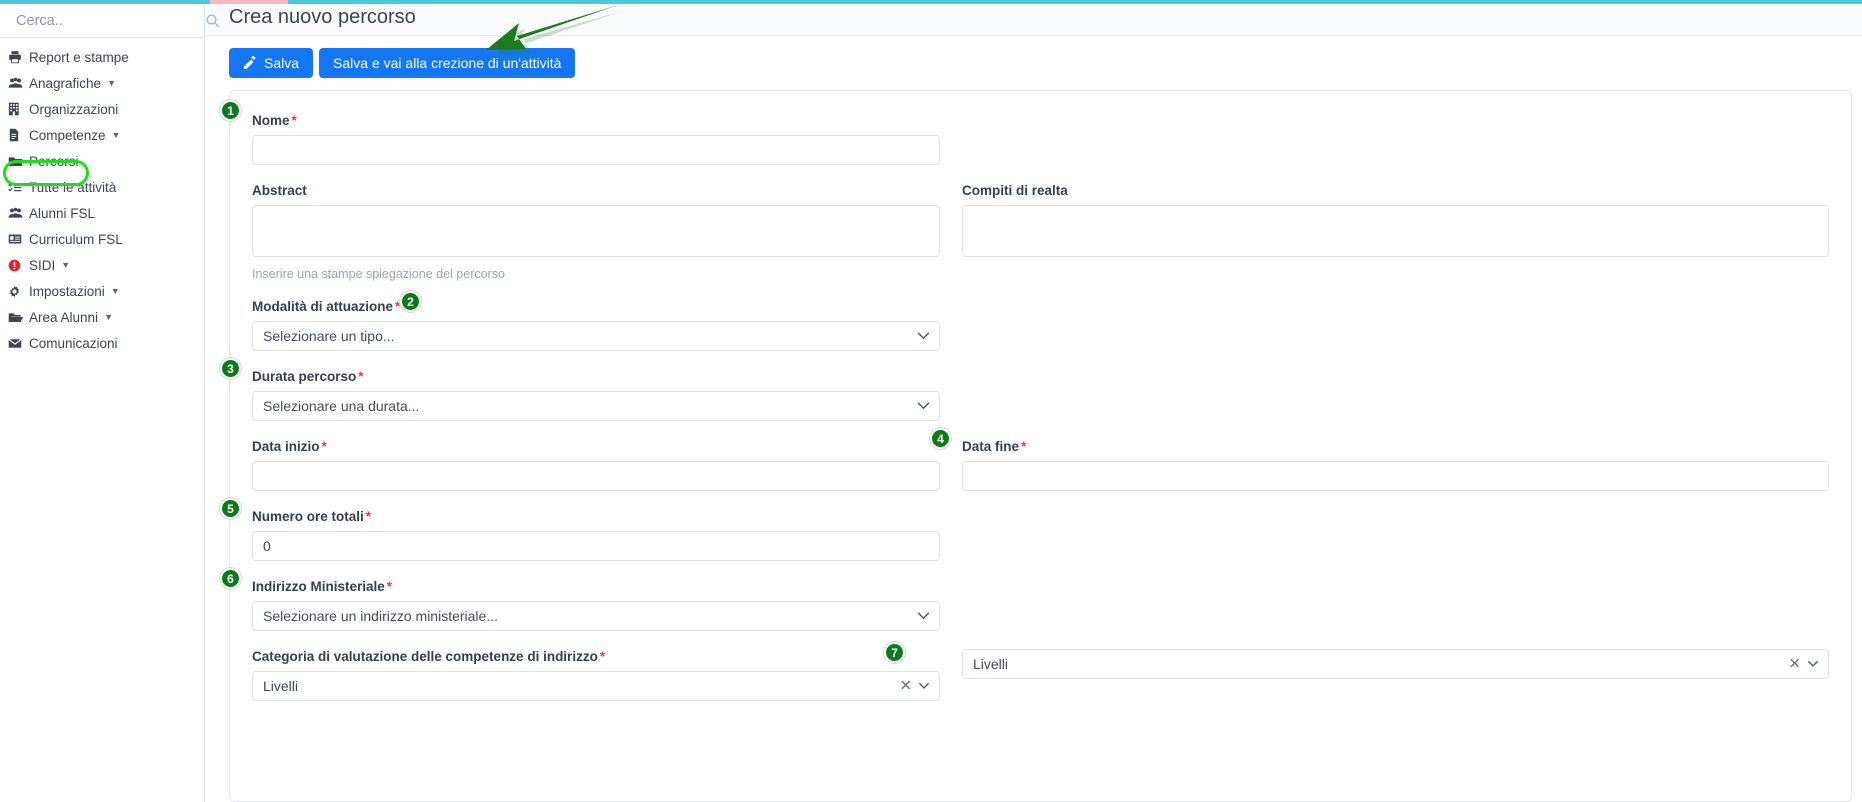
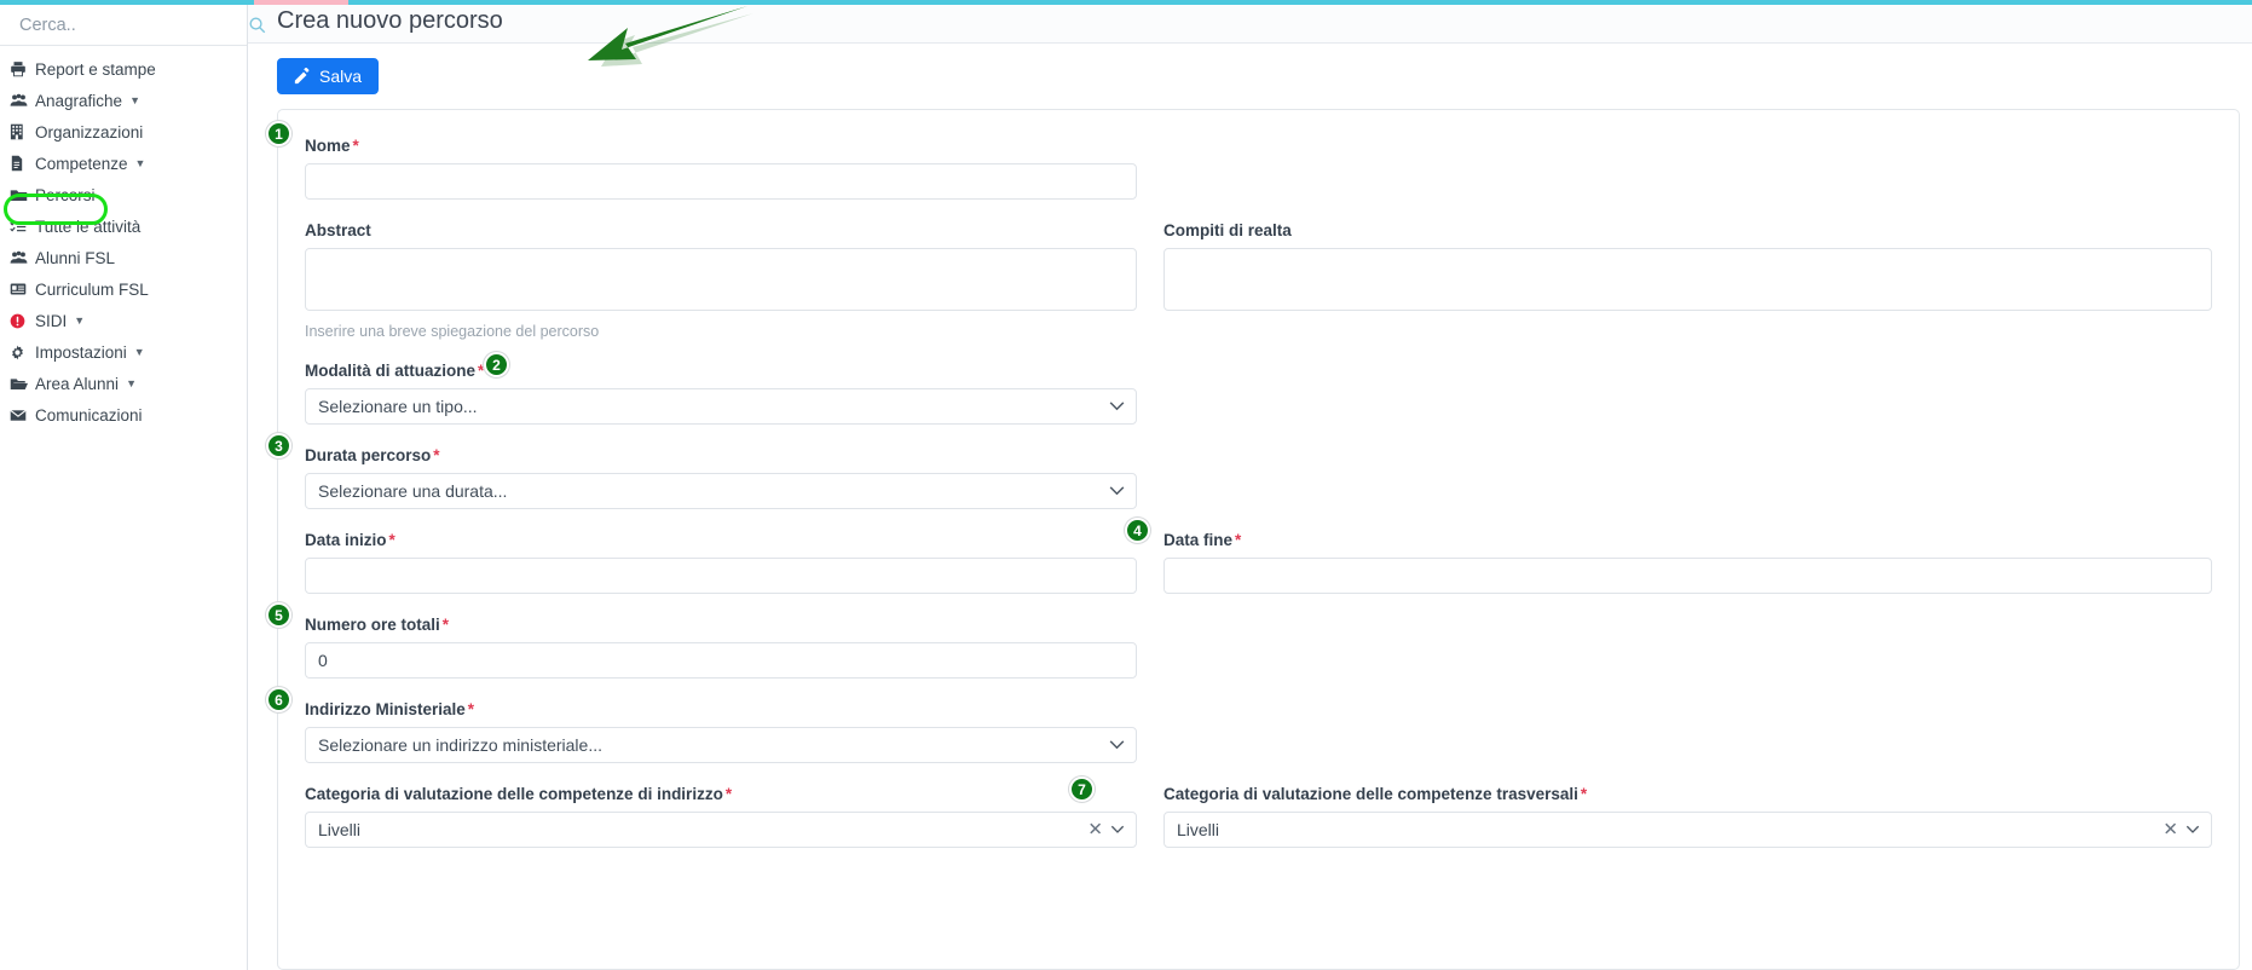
  Cerca..
  Report e stampe
  Anagrafiche
  ▼
  Organizzazioni
  Competenze
  ▼
  Percorsi
  Tutte le attività
  Alunni FSL
  Curriculum FSL
  SIDI
  ▼
  Impostazioni
  ▼
  Area Alunni
  ▼
  Comunicazioni
  Crea nuovo percorso
  Salva
- Salva e vai alla crezione di un'attività
  1
  Nome *
  Abstract
- Inserire una stampe spiegazione del percorso
+ Inserire una breve spiegazione del percorso
  Compiti di realta
  Modalità di attuazione *
  2
  Selezionare un tipo...
  3
  Durata percorso *
  Selezionare una durata...
  Data inizio *
  4
  Data fine *
  5
  Numero ore totali *
  0
  6
  Indirizzo Ministeriale *
  Selezionare un indirizzo ministeriale...
  Categoria di valutazione delle competenze di indirizzo *
  7
  Livelli
  ✕
+ Categoria di valutazione delle competenze trasversali *
  Livelli
  ✕
